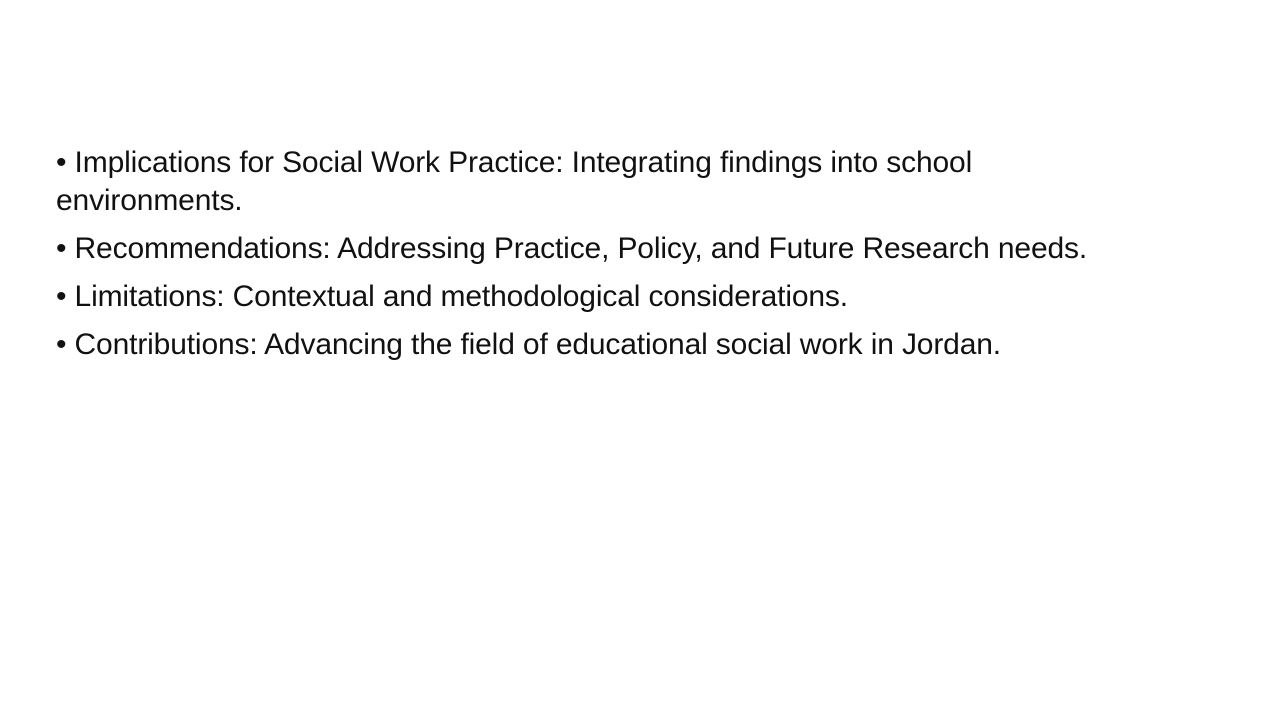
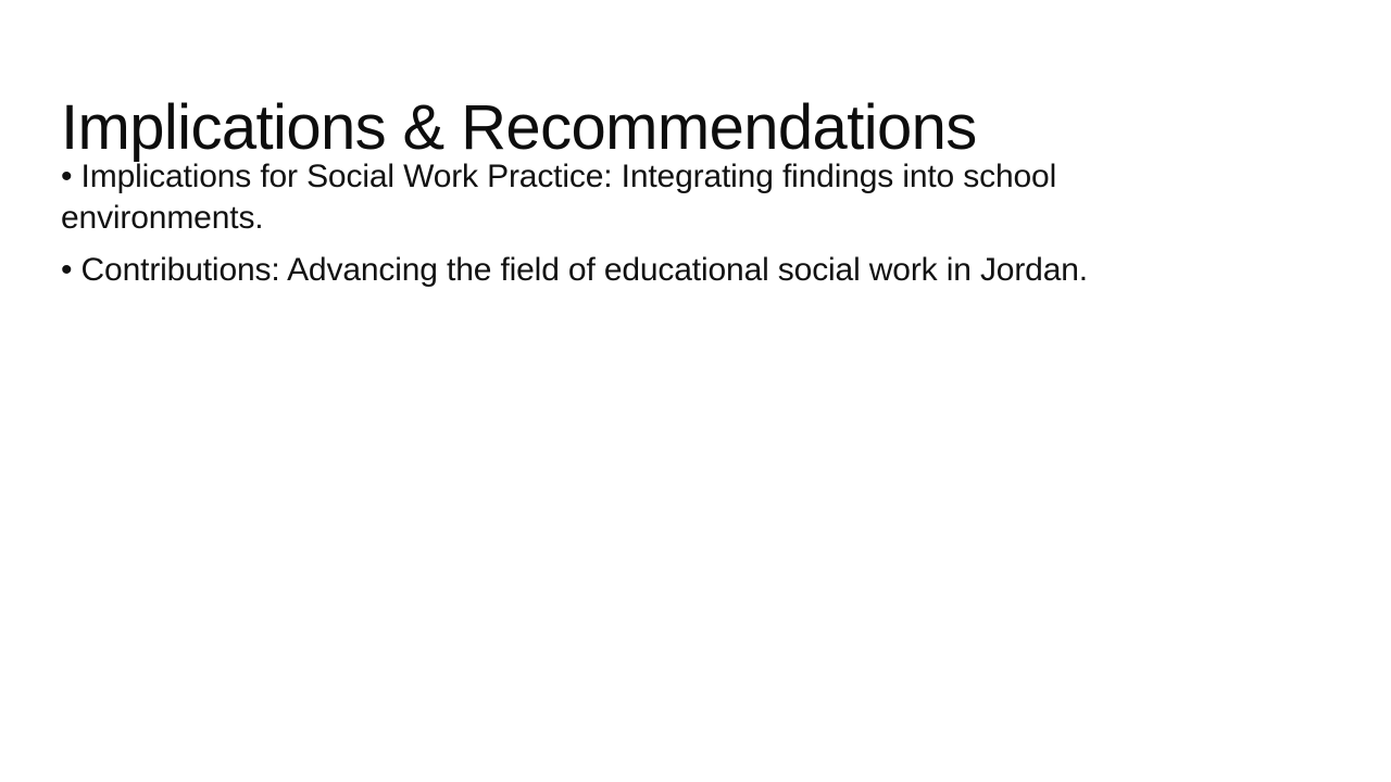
+ Implications & Recommendations
  • Implications for Social Work Practice: Integrating findings into school environments.
- • Recommendations: Addressing Practice, Policy, and Future Research needs.
- • Limitations: Contextual and methodological considerations.
  • Contributions: Advancing the field of educational social work in Jordan.
